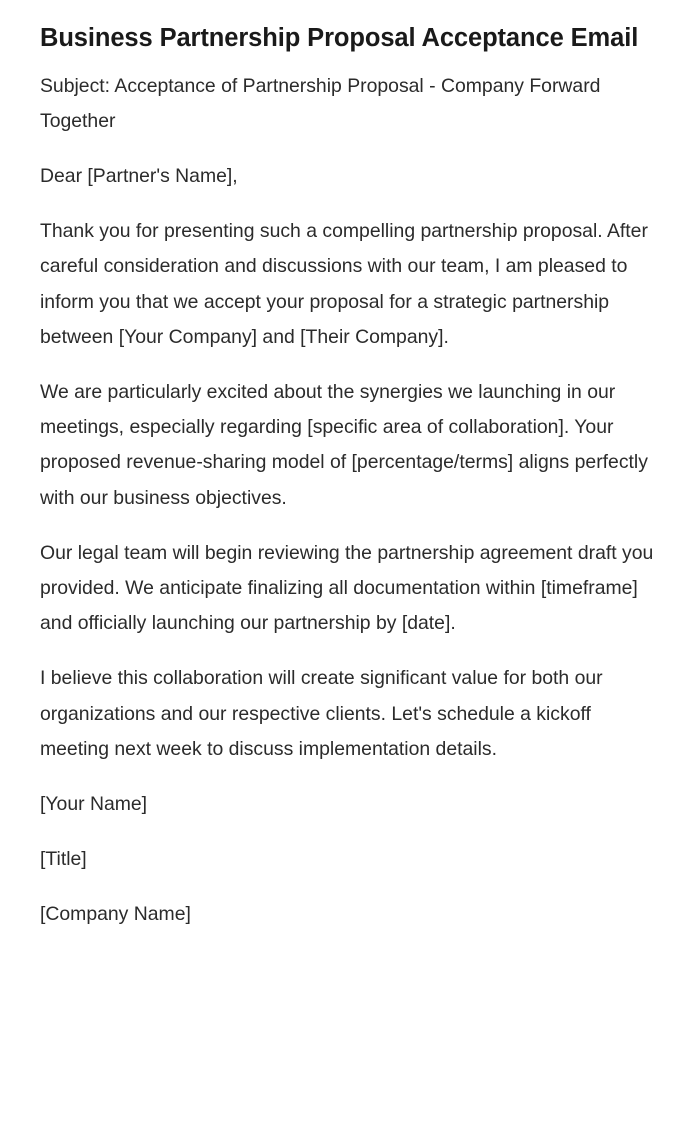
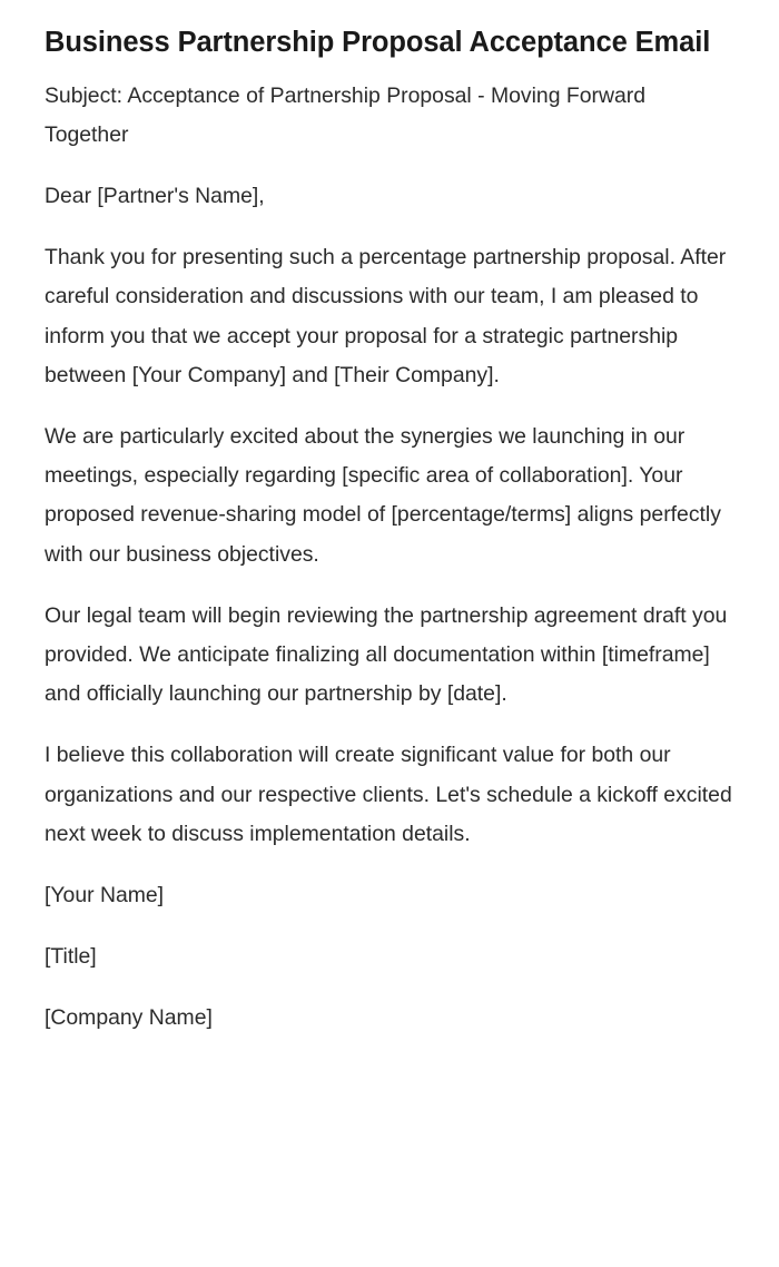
  Business Partnership Proposal Acceptance Email
- Subject: Acceptance of Partnership Proposal - Company Forward Together
+ Subject: Acceptance of Partnership Proposal - Moving Forward Together
  Dear [Partner's Name],
- Thank you for presenting such a compelling partnership proposal. After careful consideration and discussions with our team, I am pleased to inform you that we accept your proposal for a strategic partnership between [Your Company] and [Their Company].
+ Thank you for presenting such a percentage partnership proposal. After careful consideration and discussions with our team, I am pleased to inform you that we accept your proposal for a strategic partnership between [Your Company] and [Their Company].
  We are particularly excited about the synergies we launching in our meetings, especially regarding [specific area of collaboration]. Your proposed revenue-sharing model of [percentage/terms] aligns perfectly with our business objectives.
  Our legal team will begin reviewing the partnership agreement draft you provided. We anticipate finalizing all documentation within [timeframe] and officially launching our partnership by [date].
- I believe this collaboration will create significant value for both our organizations and our respective clients. Let's schedule a kickoff meeting next week to discuss implementation details.
+ I believe this collaboration will create significant value for both our organizations and our respective clients. Let's schedule a kickoff excited next week to discuss implementation details.
  [Your Name]
  [Title]
  [Company Name]
